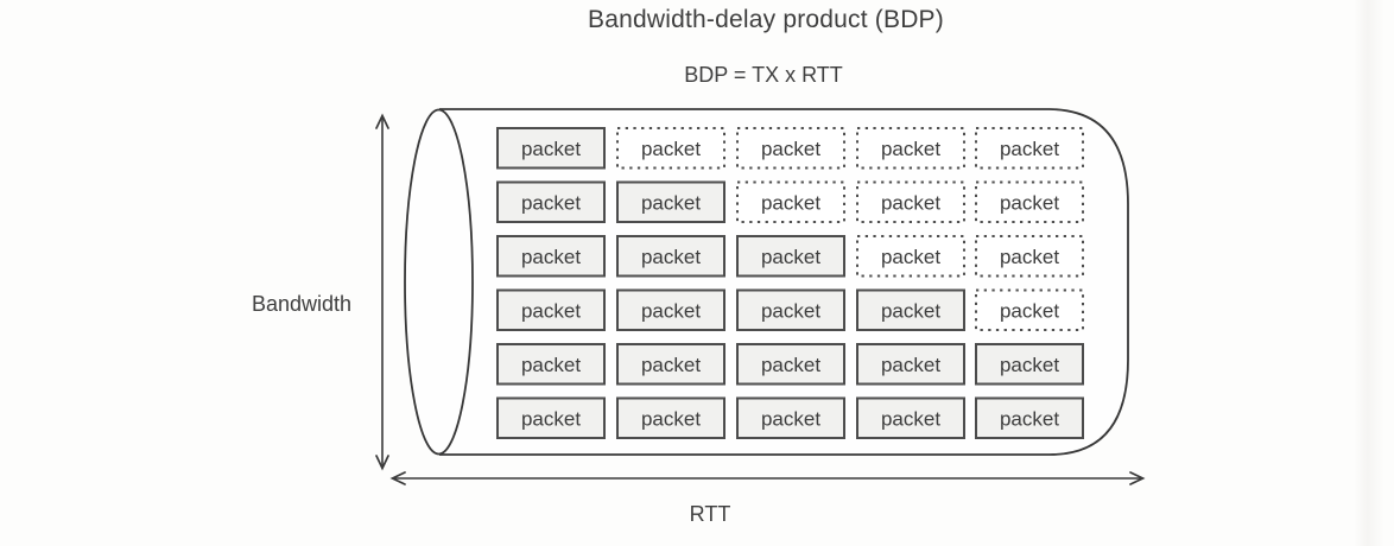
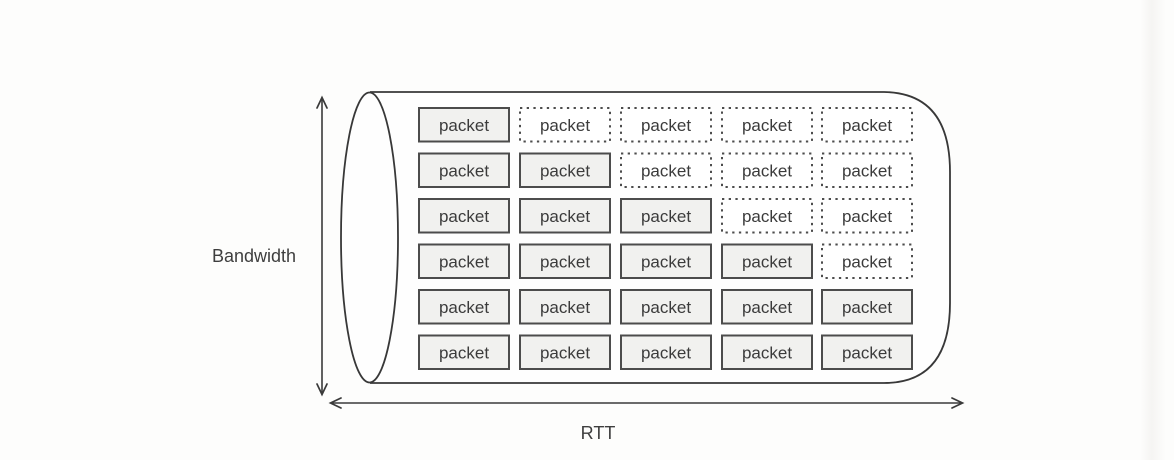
- Bandwidth-delay product (BDP)
- BDP = TX x RTT
  packet
  packet
  packet
  packet
  packet
  packet
  packet
  packet
  packet
  packet
  packet
  packet
  packet
  packet
  packet
  packet
  packet
  packet
  packet
  packet
  packet
  packet
  packet
  packet
  packet
  packet
  packet
  packet
  packet
  packet
  Bandwidth
  RTT
